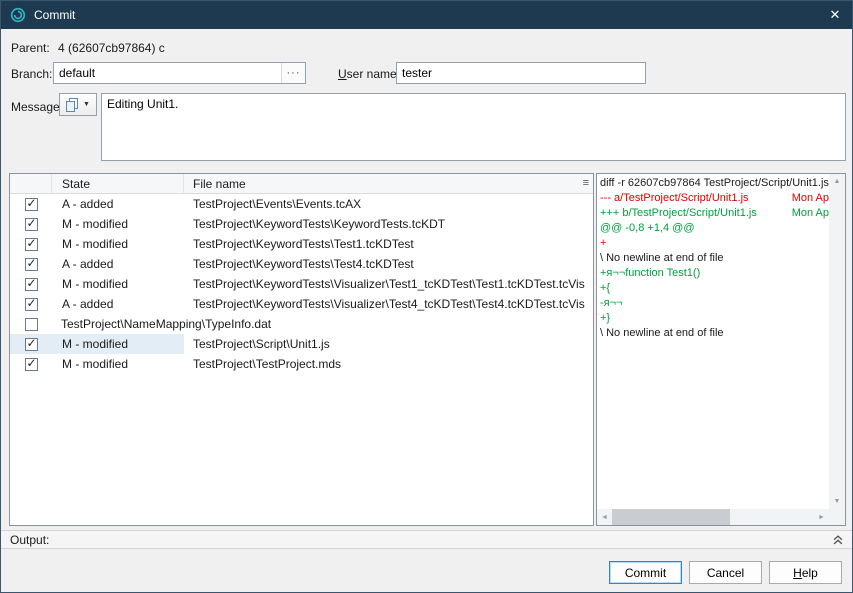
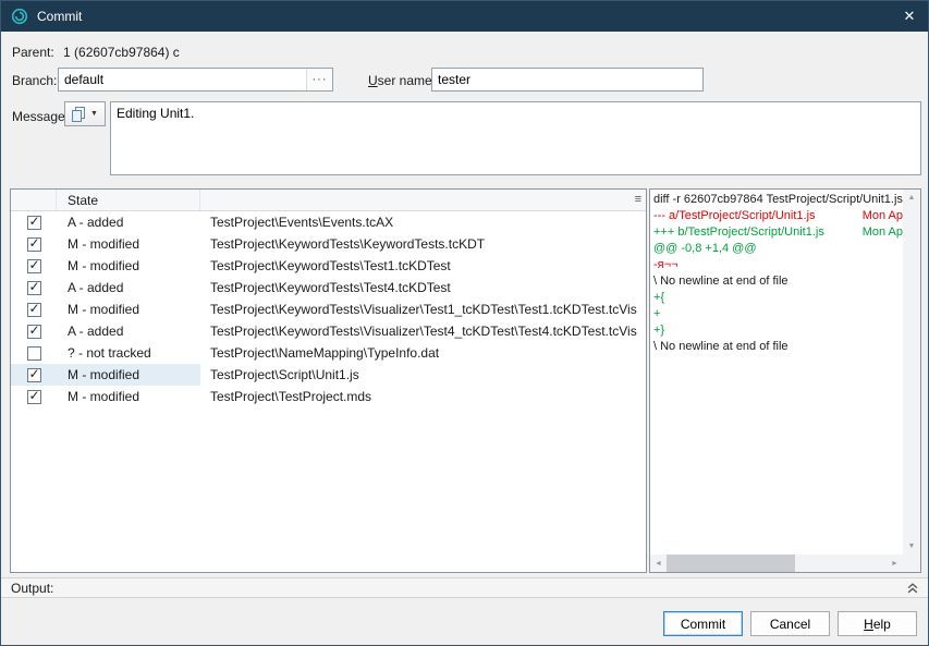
  Commit
  ✕
- Parent: 4 (62607cb97864) c
+ Parent: 1 (62607cb97864) c
  Branch:
  default
  ···
  User name
  tester
  Message
  Editing Unit1.
  State
- File name
  ≡
  A - added
  TestProject\Events\Events.tcAX
  M - modified
  TestProject\KeywordTests\KeywordTests.tcKDT
  M - modified
  TestProject\KeywordTests\Test1.tcKDTest
  A - added
  TestProject\KeywordTests\Test4.tcKDTest
  M - modified
  TestProject\KeywordTests\Visualizer\Test1_tcKDTest\Test1.tcKDTest.tcVis
  A - added
  TestProject\KeywordTests\Visualizer\Test4_tcKDTest\Test4.tcKDTest.tcVis
+ ? - not tracked
  TestProject\NameMapping\TypeInfo.dat
  M - modified
  TestProject\Script\Unit1.js
  M - modified
  TestProject\TestProject.mds
  diff -r 62607cb97864 TestProject/Script/Unit1.js
  --- a/TestProject/Script/Unit1.js
  Mon Ap
  +++ b/TestProject/Script/Unit1.js
  Mon Ap
  @@ -0,8 +1,4 @@
- +
+ -я¬¬
  \ No newline at end of file
- +я¬¬function Test1()
  +{
- -я¬¬
+ +
  +}
  \ No newline at end of file
  Output:
  Commit
  Cancel
  Help
